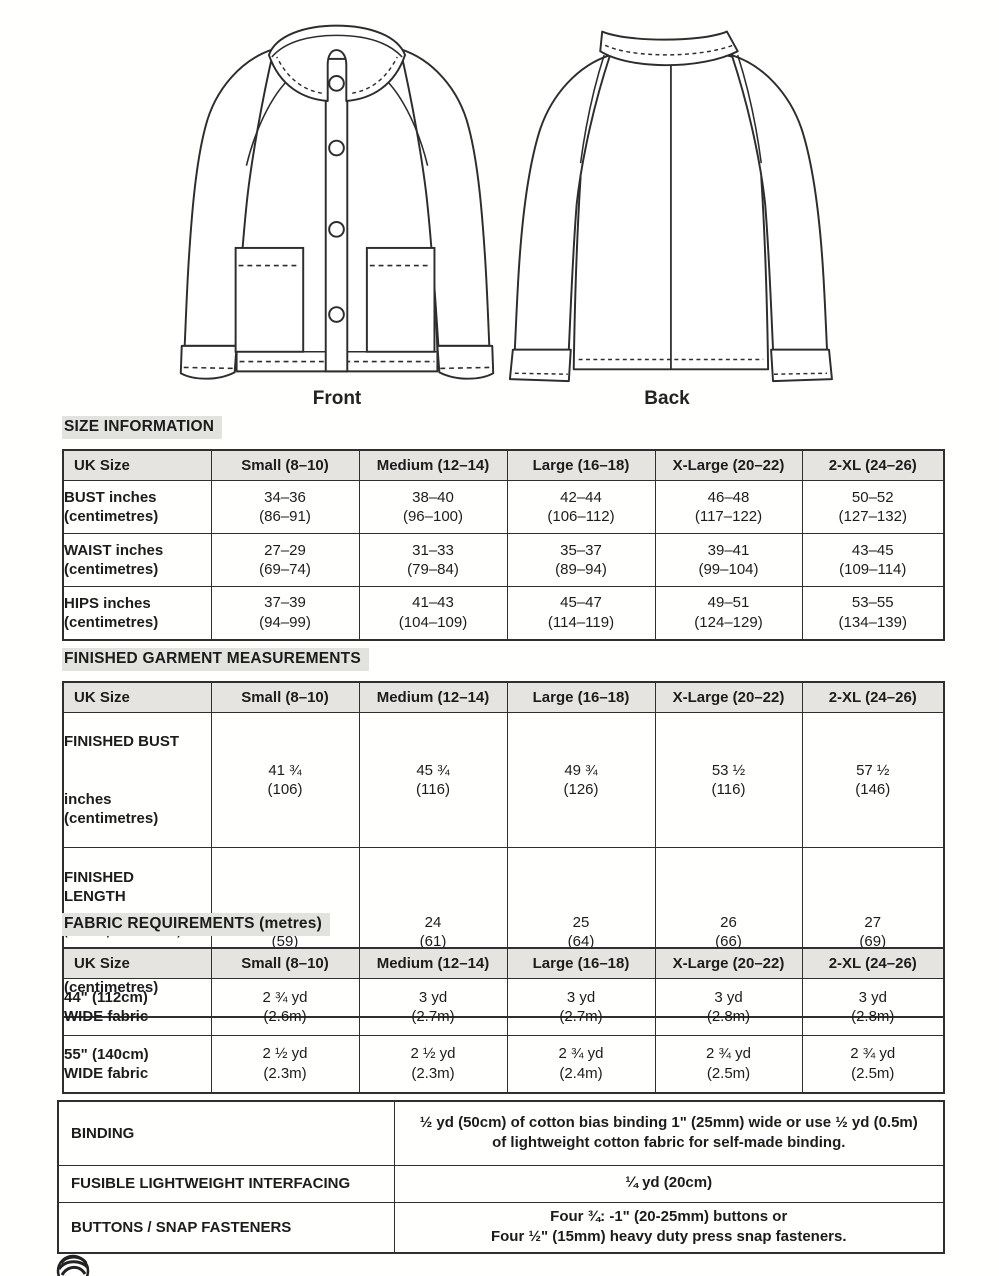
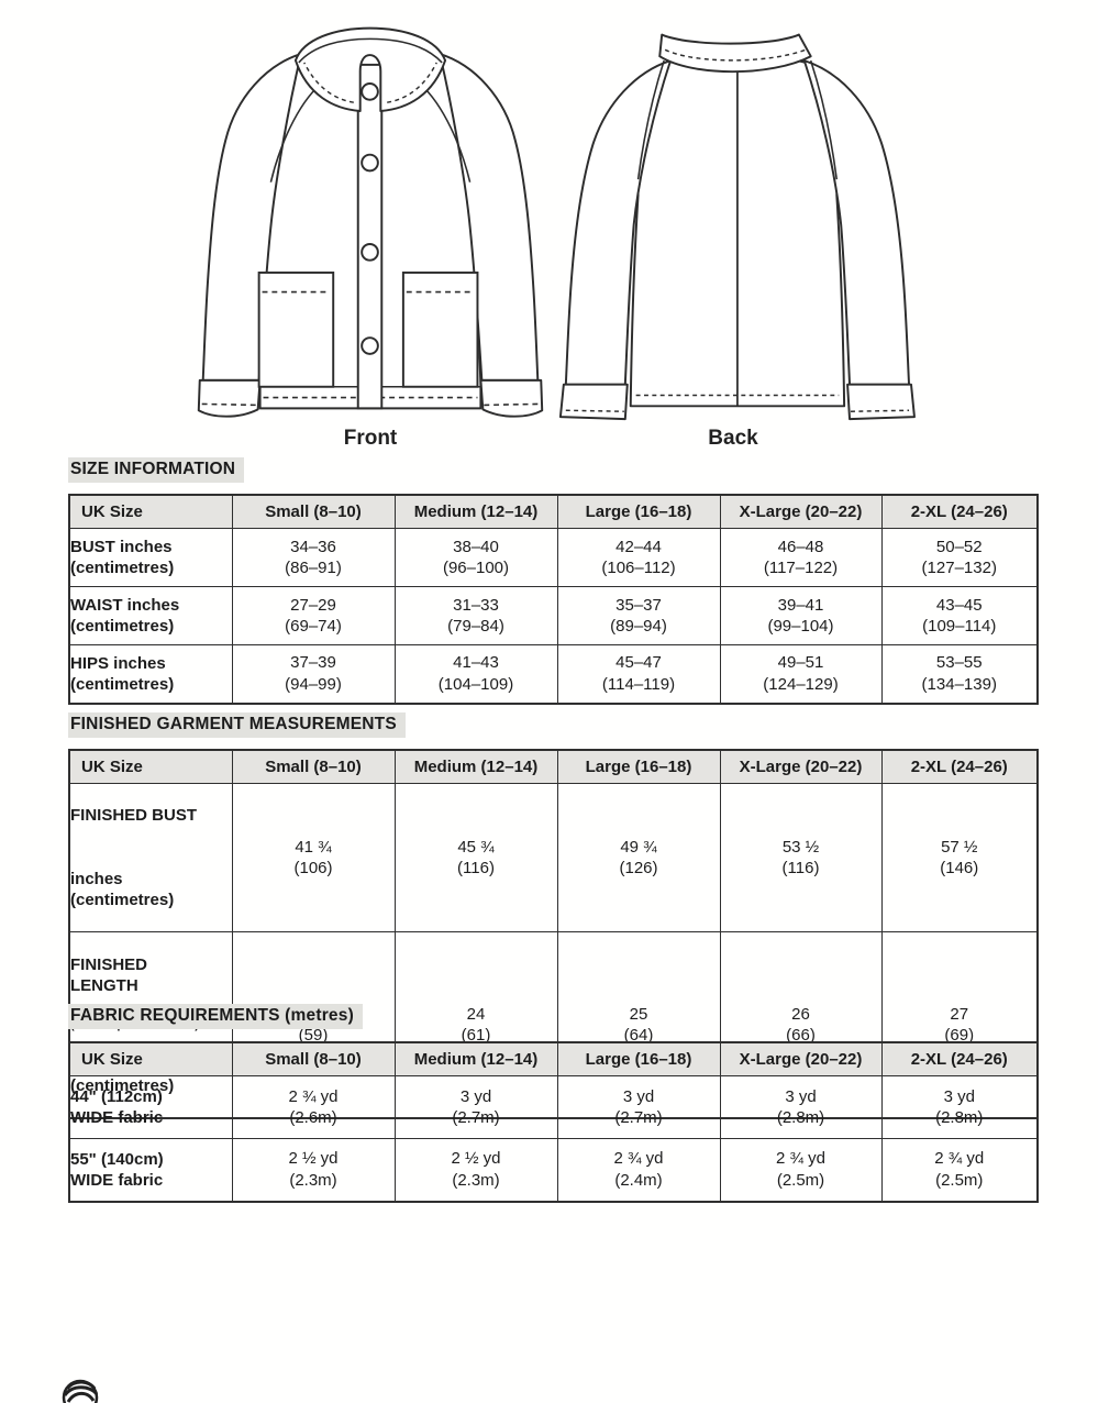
  Front
  Back
  SIZE INFORMATION
  UK Size	Small (8–10)	Medium (12–14)	Large (16–18)	X-Large (20–22)	2-XL (24–26)
  BUST inches (centimetres)	34–36 (86–91)	38–40 (96–100)	42–44 (106–112)	46–48 (117–122)	50–52 (127–132)
  WAIST inches (centimetres)	27–29 (69–74)	31–33 (79–84)	35–37 (89–94)	39–41 (99–104)	43–45 (109–114)
  HIPS inches (centimetres)	37–39 (94–99)	41–43 (104–109)	45–47 (114–119)	49–51 (124–129)	53–55 (134–139)
  FINISHED GARMENT MEASUREMENTS
  UK Size	Small (8–10)	Medium (12–14)	Large (16–18)	X-Large (20–22)	2-XL (24–26)
  FINISHED BUST inches (centimetres)	41 ¾ (106)	45 ¾ (116)	49 ¾ (126)	53 ½ (116)	57 ½ (146)
  FABRIC REQUIREMENTS (metres)
  UK Size	Small (8–10)	Medium (12–14)	Large (16–18)	X-Large (20–22)	2-XL (24–26)
  44" (112cm) WIDE fabric	2 ¾ yd (2.6m)	3 yd (2.7m)	3 yd (2.7m)	3 yd (2.8m)	3 yd (2.8m)
  55" (140cm) WIDE fabric	2 ½ yd (2.3m)	2 ½ yd (2.3m)	2 ¾ yd (2.4m)	2 ¾ yd (2.5m)	2 ¾ yd (2.5m)
- BINDING	½ yd (50cm) of cotton bias binding 1" (25mm) wide or use ½ yd (0.5m) of lightweight cotton fabric for self-made binding.
- FUSIBLE LIGHTWEIGHT INTERFACING	¼ yd (20cm)
- BUTTONS / SNAP FASTENERS	Four ¾: -1" (20-25mm) buttons or Four ½" (15mm) heavy duty press snap fasteners.
